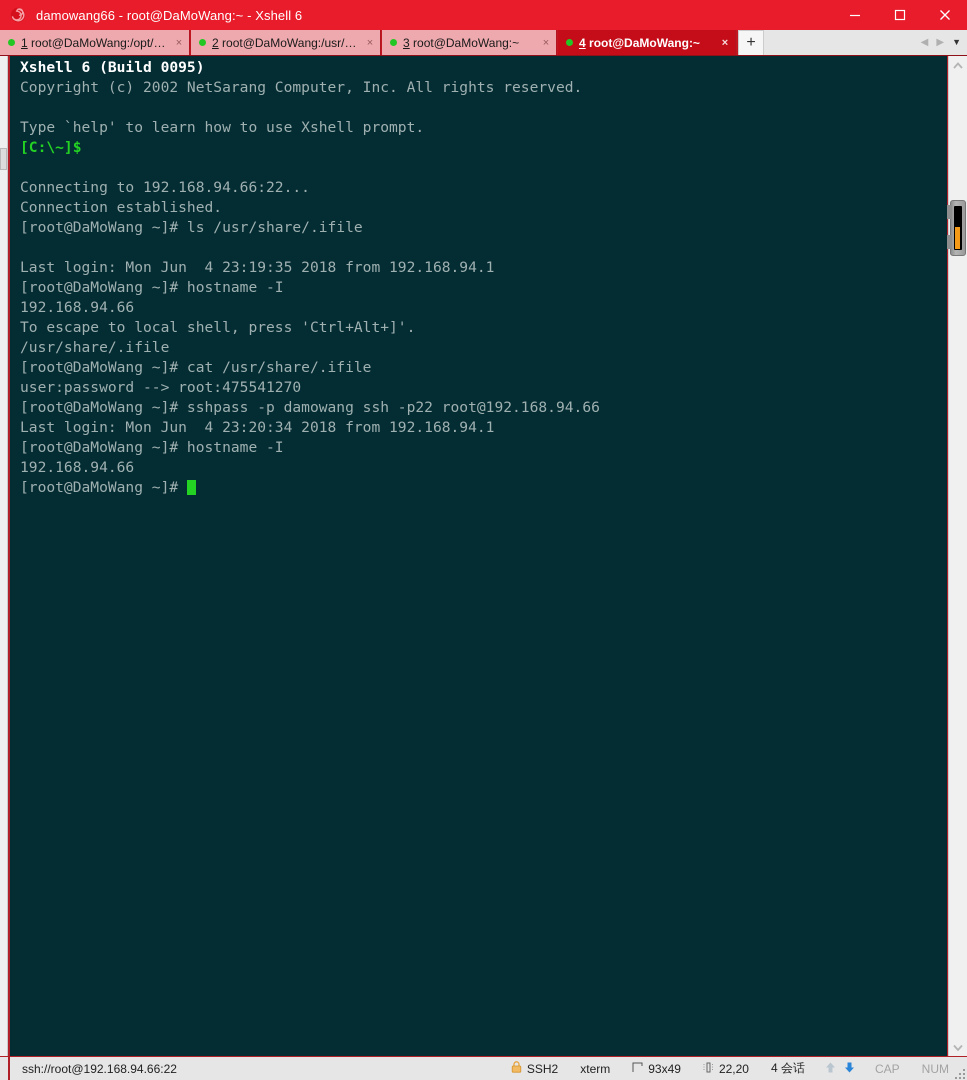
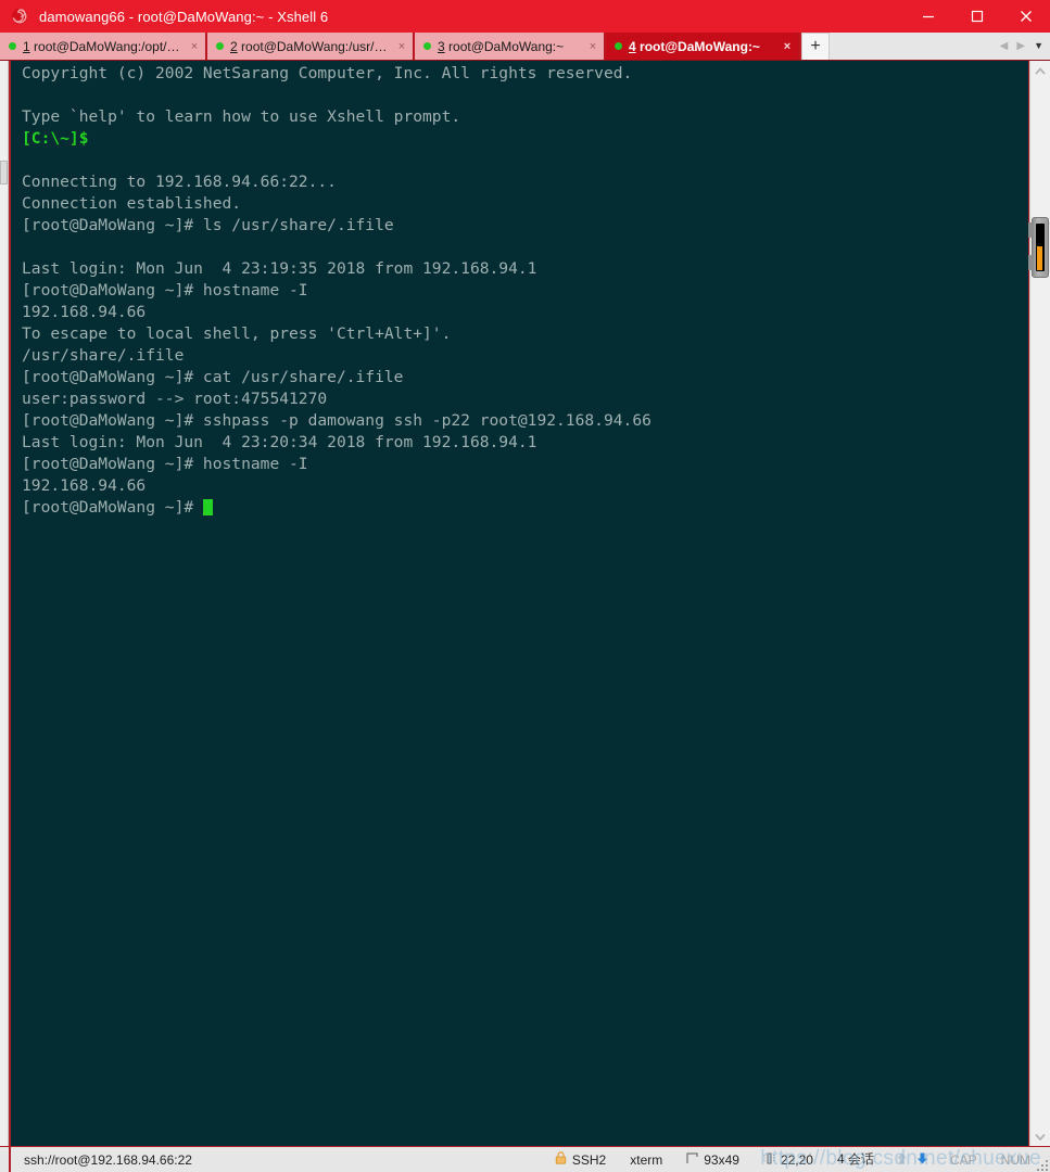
  damowang66 - root@DaMoWang:~ - Xshell 6
  1 root@DaMoWang:/opt/op
  ×
  2 root@DaMoWang:/usr/sh
  ×
  3 root@DaMoWang:~
  ×
  4 root@DaMoWang:~
  ×
  +
  ◀
  ▶
  ▼
- Xshell 6 (Build 0095)
  Copyright (c) 2002 NetSarang Computer, Inc. All rights reserved.
  Type `help' to learn how to use Xshell prompt.
  [C:\~]$
  Connecting to 192.168.94.66:22...
  Connection established.
  [root@DaMoWang ~]# ls /usr/share/.ifile
  Last login: Mon Jun 4 23:19:35 2018 from 192.168.94.1
  [root@DaMoWang ~]# hostname -I
  192.168.94.66
  To escape to local shell, press 'Ctrl+Alt+]'.
  /usr/share/.ifile
  [root@DaMoWang ~]# cat /usr/share/.ifile
  user:password --> root:475541270
  [root@DaMoWang ~]# sshpass -p damowang ssh -p22 root@192.168.94.66
  Last login: Mon Jun 4 23:20:34 2018 from 192.168.94.1
  [root@DaMoWang ~]# hostname -I
  192.168.94.66
  [root@DaMoWang ~]#
  ssh://root@192.168.94.66:22
  SSH2
  xterm
  93x49
  22,20
  4 会话
  CAP
  NUM
+ https://blog.csdn.net/chuexue
